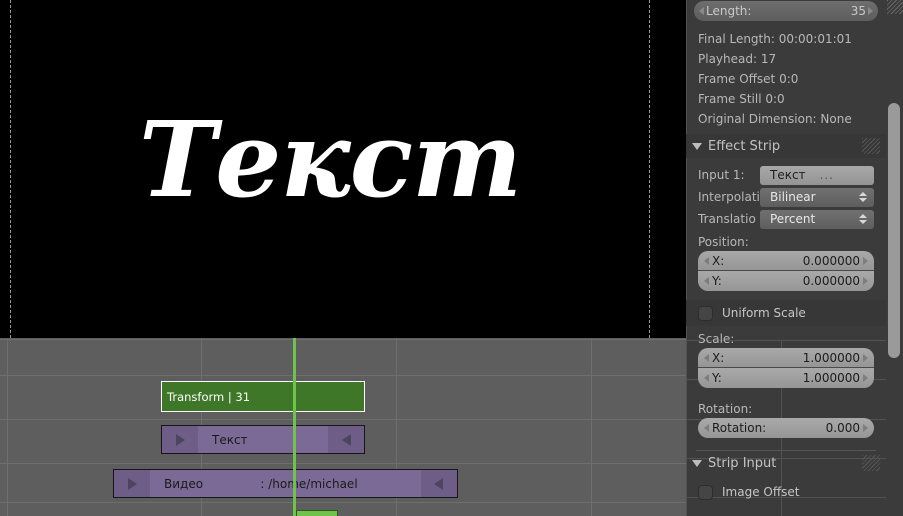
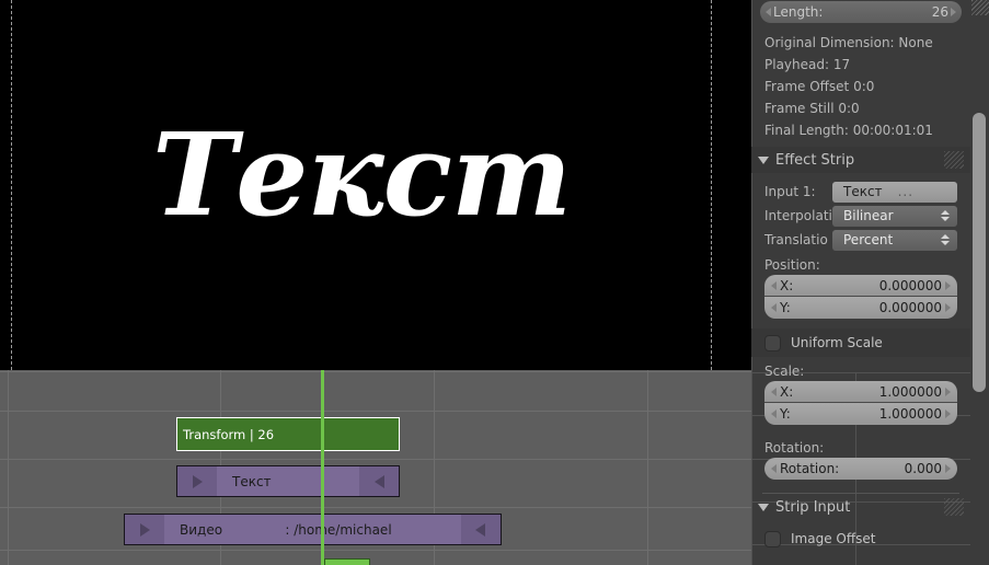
  Текст
- Transform | 31
+ Transform | 26
  Текст
  Видео
  : /hoe/michael
  Length:
- 35
+ 26
- Final Length: 00:00:01:01
+ Original Dimension: None
  Playhead: 17
  Frame Offset 0:0
  Frame Still 0:0
- Original Dimension: None
+ Final Length: 00:00:01:01
  Effect Strip
  Input 1:
  Текст
  ...
  Interpolati
  Bilinear
  Translatio
  Percent
  Position:
  X:
  0.000000
  Y:
  0.000000
  Uniform Scale
  Scale:
  X:
  1.000000
  Y:
  1.000000
  Rotation:
  Rotation:
  0.000
  Strip Input
  Image Offset
